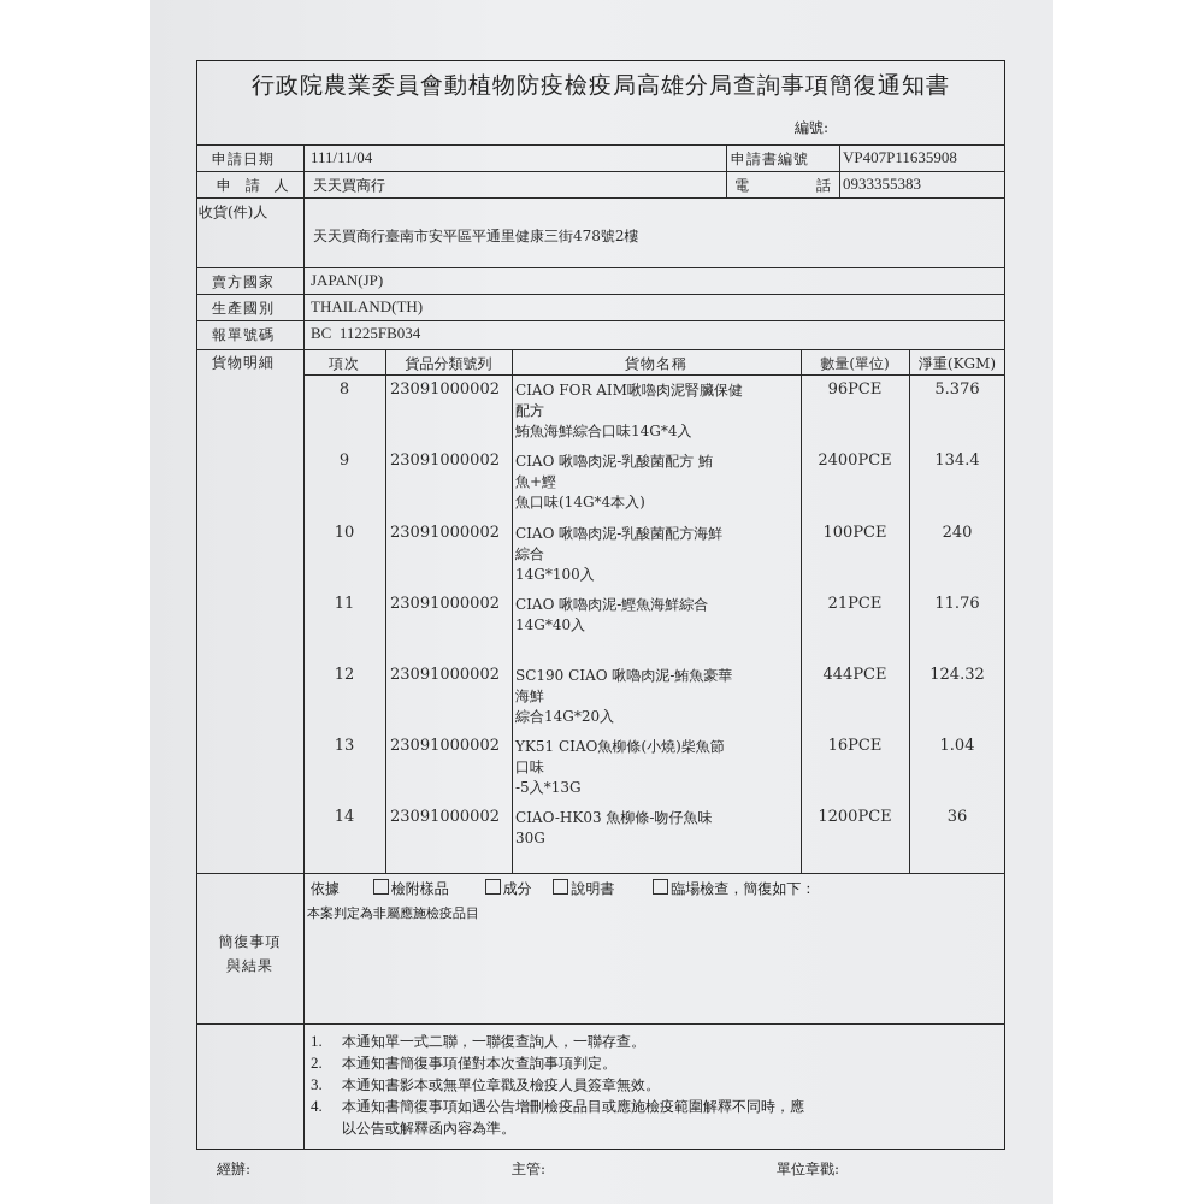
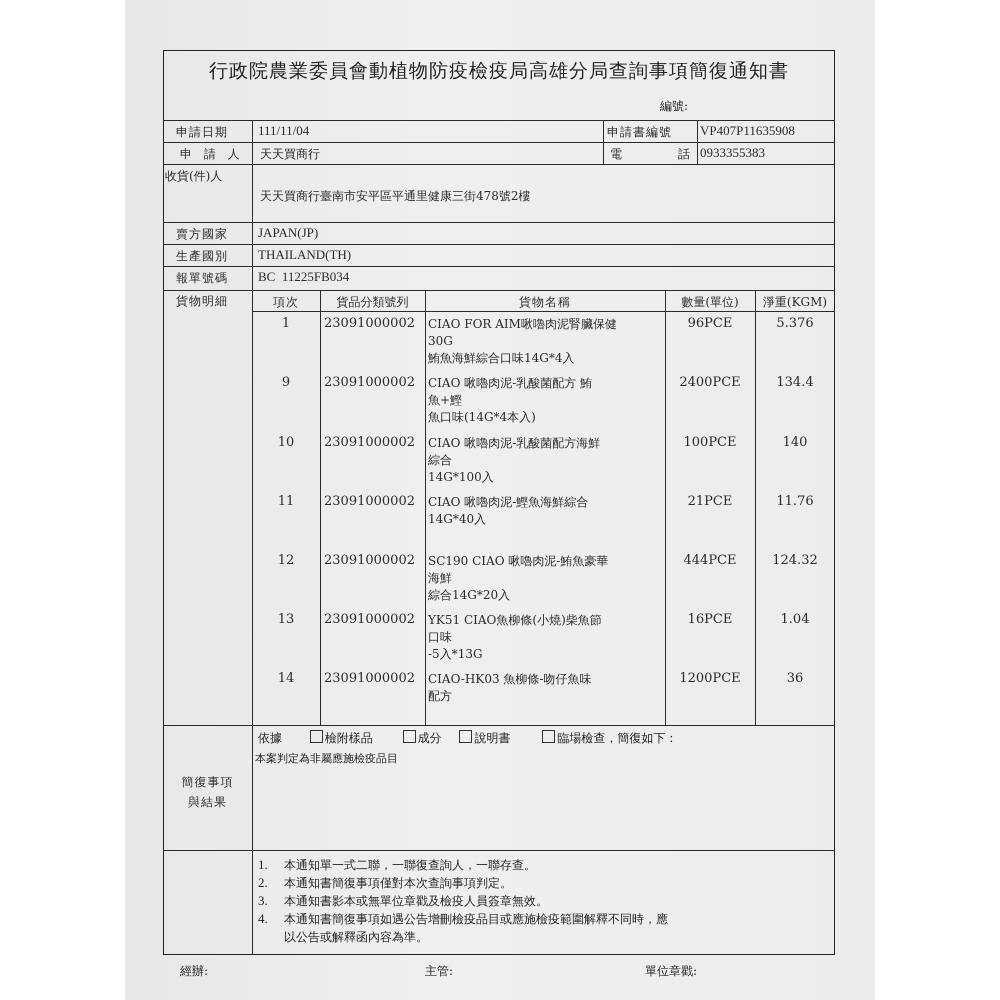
  行政院農業委員會動植物防疫檢疫局高雄分局查詢事項簡復通知書
  編號:
  申請日期
  111/11/04
  申請書編號
  VP407P11635908
  申 請 人
  天天買商行
  電
  話
  0933355383
  收貨(件)人
  天天買商行臺南市安平區平通里健康三街478號2樓
  賣方國家
  JAPAN(JP)
  生產國別
  THAILAND(TH)
  報單號碼
  BC 11225FB034
  貨物明細
  項次
  貨品分類號列
  貨物名稱
  數量(單位)
  淨重(KGM)
- 8
+ 1
  23091000002
  CIAO FOR AIM啾嚕肉泥腎臟保健
- 配方
+ 30G
  鮪魚海鮮綜合口味14G*4入
  96PCE
  5.376
  9
  23091000002
  CIAO 啾嚕肉泥-乳酸菌配方 鮪
  魚+鰹
  魚口味(14G*4本入)
  2400PCE
  134.4
  10
  23091000002
  CIAO 啾嚕肉泥-乳酸菌配方海鮮
  綜合
  14G*100入
  100PCE
- 240
+ 140
  11
  23091000002
  CIAO 啾嚕肉泥-鰹魚海鮮綜合
  14G*40入
  21PCE
  11.76
  12
  23091000002
  SC190 CIAO 啾嚕肉泥-鮪魚豪華
  海鮮
  綜合14G*20入
  444PCE
  124.32
  13
  23091000002
  YK51 CIAO魚柳條(小燒)柴魚節
  口味
  -5入*13G
  16PCE
  1.04
  14
  23091000002
  CIAO-HK03 魚柳條-吻仔魚味
- 30G
+ 配方
  1200PCE
  36
  簡復事項
  與結果
  依據 檢附樣品 成分 說明書 臨場檢查，簡復如下：
  本案判定為非屬應施檢疫品目
  1. 本通知單一式二聯，一聯復查詢人，一聯存查。
  2. 本通知書簡復事項僅對本次查詢事項判定。
  3. 本通知書影本或無單位章戳及檢疫人員簽章無效。
  4. 本通知書簡復事項如遇公告增刪檢疫品目或應施檢疫範圍解釋不同時，應
  以公告或解釋函內容為準。
  經辦:
  主管:
  單位章戳:
